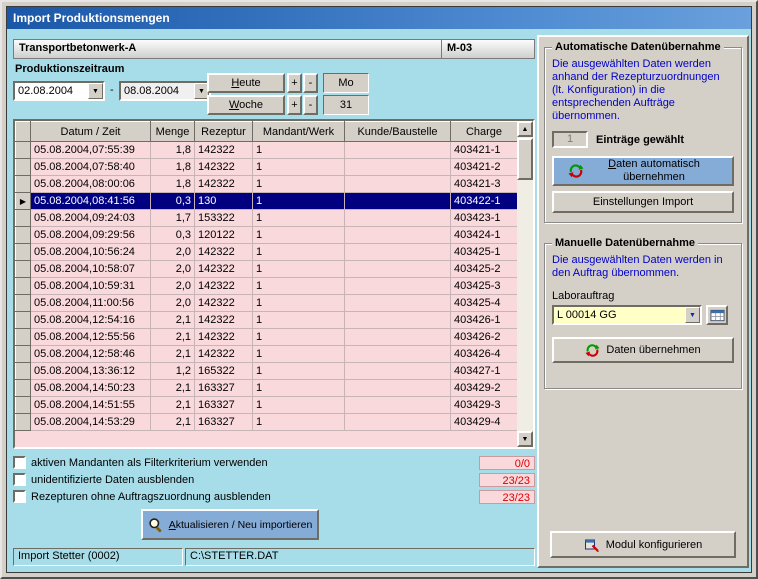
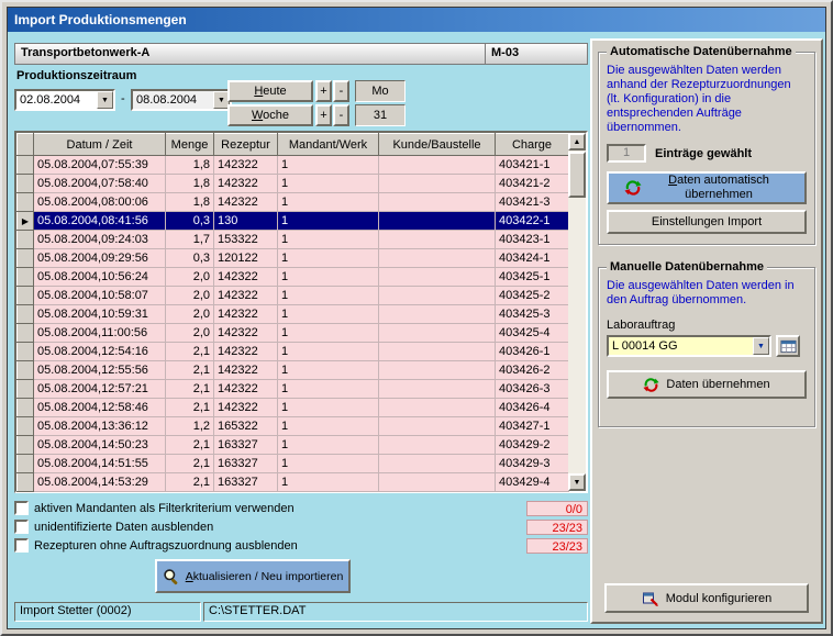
  Import Produktionsmengen
  Transportbetonwerk-A
  M-03
  Produktionszeitraum
  02.08.2004
  -
  08.08.2004
  Heute
  +
  -
  Woche
  +
  -
  Mo
  31
  	Datum / Zeit	Menge	Rezeptur	Mandant/Werk	Kunde/Baustelle	Charge
  	05.08.2004,07:55:39	1,8	142322	1		403421-1
  	05.08.2004,07:58:40	1,8	142322	1		403421-2
  	05.08.2004,08:00:06	1,8	142322	1		403421-3
  ▶	05.08.2004,08:41:56	0,3	130	1		403422-1
  	05.08.2004,09:24:03	1,7	153322	1		403423-1
  	05.08.2004,09:29:56	0,3	120122	1		403424-1
  	05.08.2004,10:56:24	2,0	142322	1		403425-1
  	05.08.2004,10:58:07	2,0	142322	1		403425-2
  	05.08.2004,10:59:31	2,0	142322	1		403425-3
  	05.08.2004,11:00:56	2,0	142322	1		403425-4
  	05.08.2004,12:54:16	2,1	142322	1		403426-1
  	05.08.2004,12:55:56	2,1	142322	1		403426-2
+ 	05.08.2004,12:57:21	2,1	142322	1		403426-3
  	05.08.2004,12:58:46	2,1	142322	1		403426-4
  	05.08.2004,13:36:12	1,2	165322	1		403427-1
  	05.08.2004,14:50:23	2,1	163327	1		403429-2
  	05.08.2004,14:51:55	2,1	163327	1		403429-3
  	05.08.2004,14:53:29	2,1	163327	1		403429-4
  aktiven Mandanten als Filterkriterium verwenden
  0/0
  unidentifizierte Daten ausblenden
  23/23
  Rezepturen ohne Auftragszuordnung ausblenden
  23/23
  Aktualisieren / Neu importieren
  Import Stetter (0002)
  C:\STETTER.DAT
  Automatische Datenübernahme
  Die ausgewählten Daten werden anhand der Rezepturzuordnungen (lt. Konfiguration) in die entsprechenden Aufträge übernommen.
  1
  Einträge gewählt
  Daten automatisch übernehmen
  Einstellungen Import
  Manuelle Datenübernahme
  Die ausgewählten Daten werden in den Auftrag übernommen.
  Laborauftrag
  L 00014 GG
  Daten übernehmen
  Modul konfigurieren
